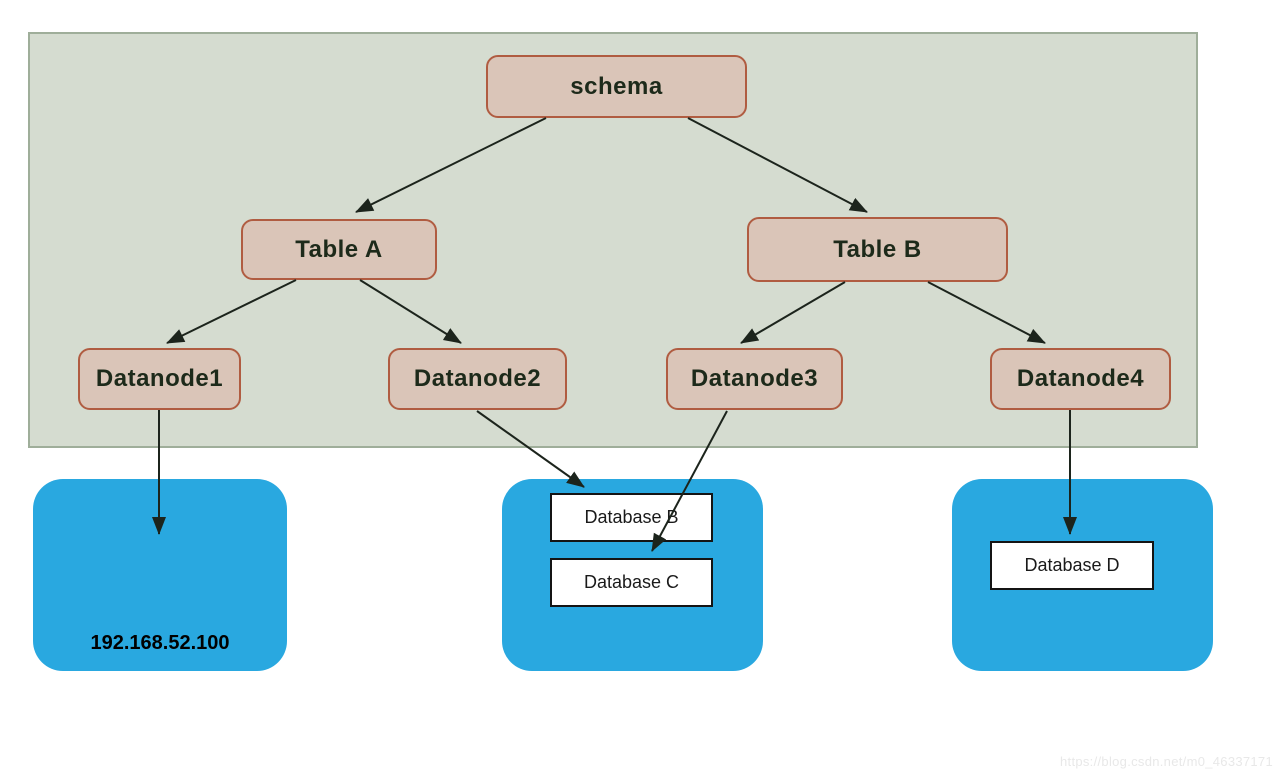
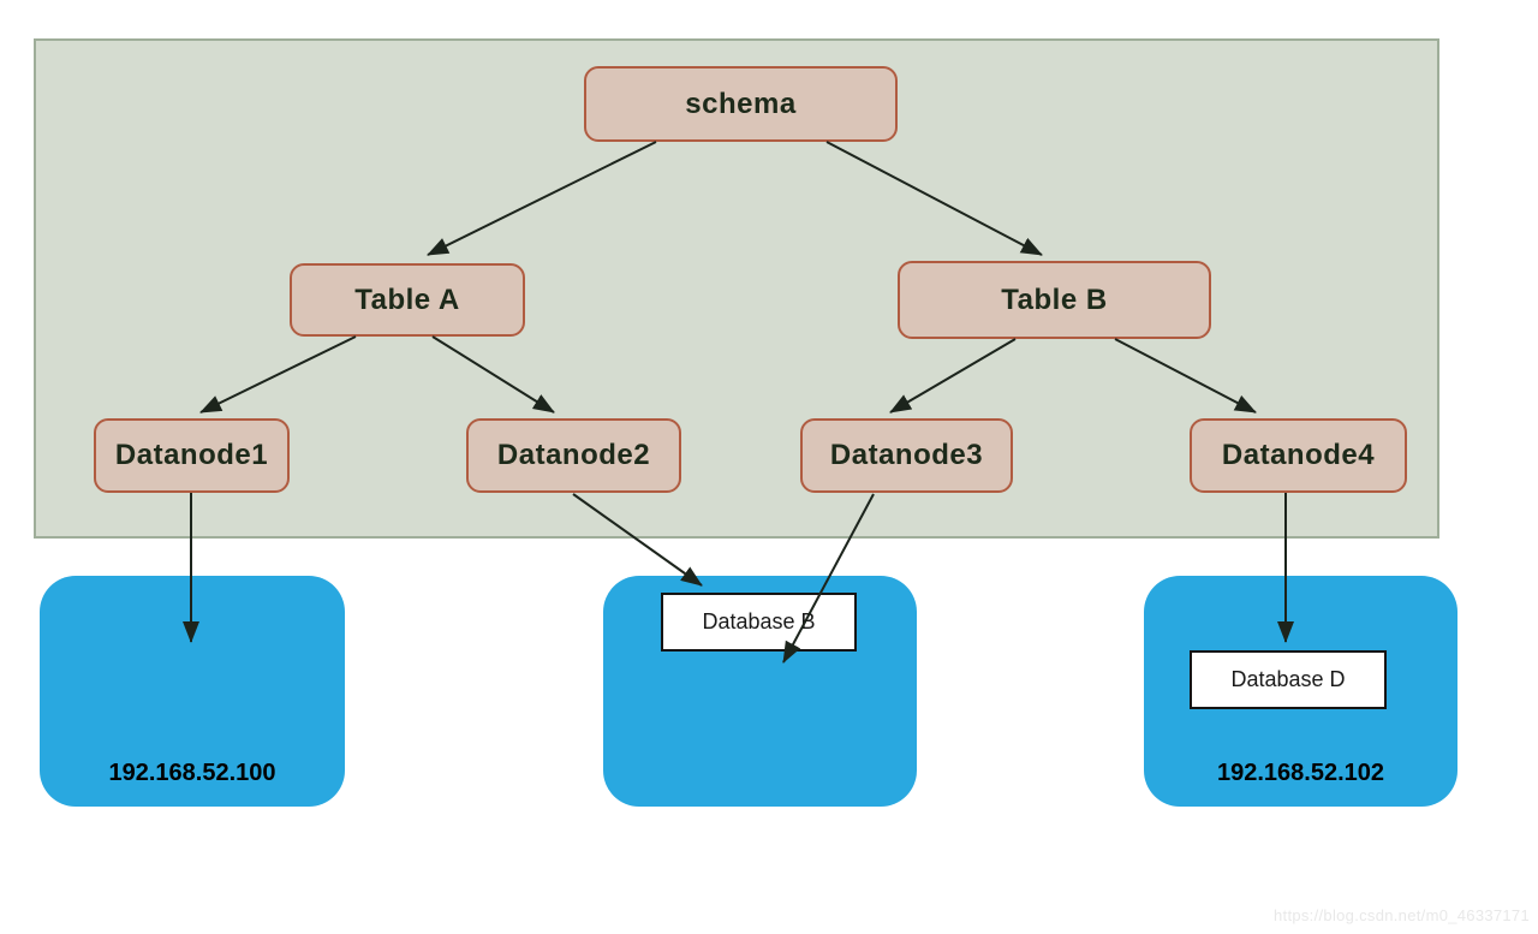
  schema
  Table A
  Table B
  Datanode1
  Datanode2
  Datanode3
  Datanode4
  192.168.52.100
  Database B
- Database C
  Database D
+ 192.168.52.102
